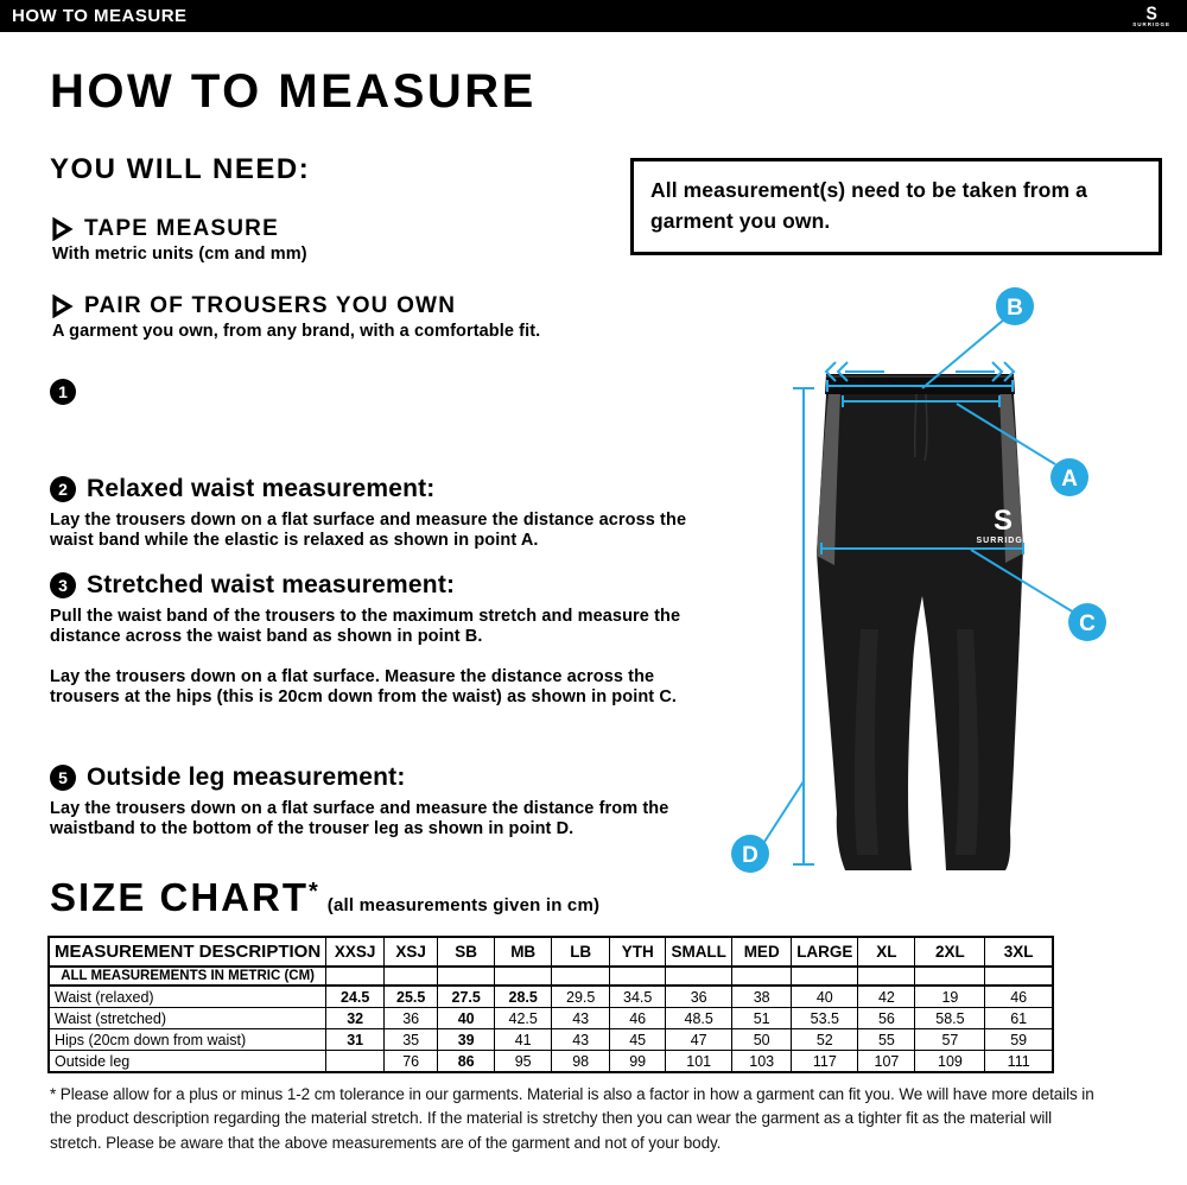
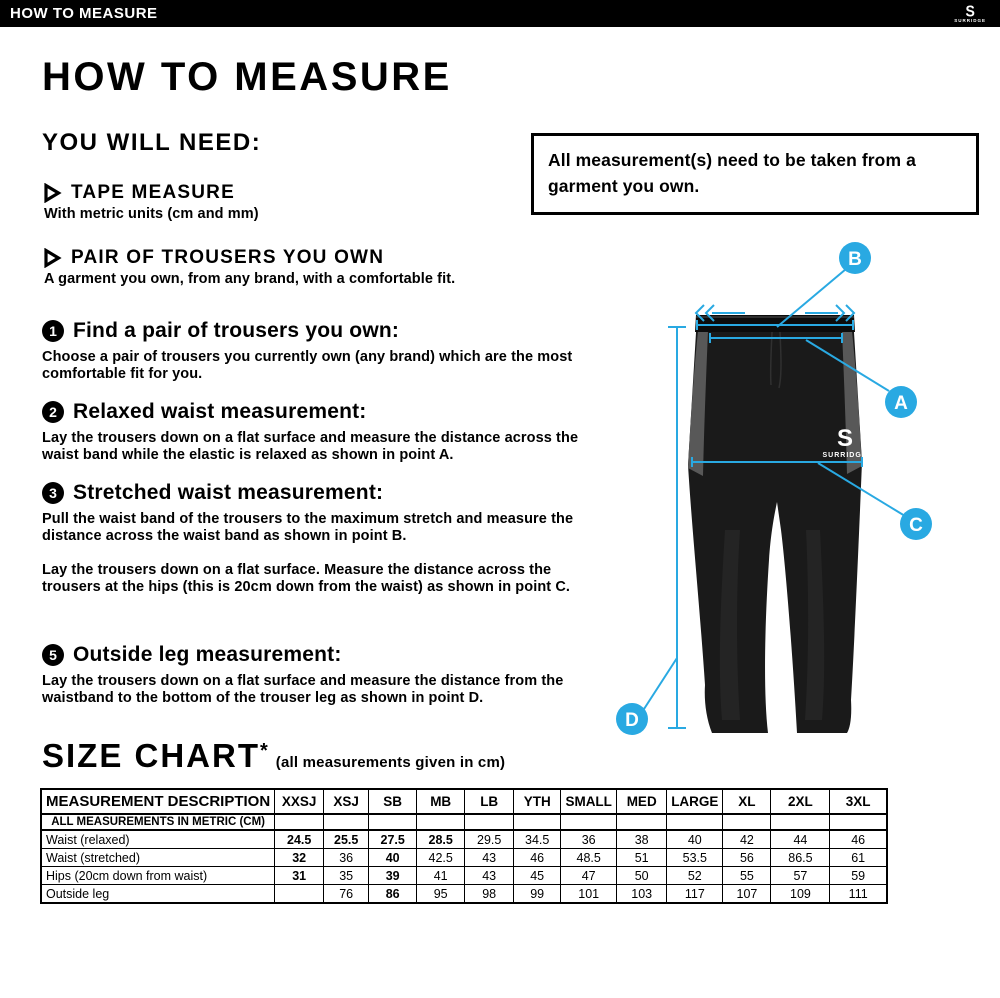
  HOW TO MEASURE
  S
  HOW TO MEASURE
  YOU WILL NEED:
  TAPE MEASURE
  With metric units (cm and mm)
  PAIR OF TROUSERS YOU OWN
  A garment you own, from any brand, with a comfortable fit.
  1
+ Find a pair of trousers you own:
+ Choose a pair of trousers you currently own (any brand) which are the most comfortable fit for you.
  2
  Relaxed waist measurement:
  Lay the trousers down on a flat surface and measure the distance across the waist band while the elastic is relaxed as shown in point A.
  3
  Stretched waist measurement:
  Pull the waist band of the trousers to the maximum stretch and measure the distance across the waist band as shown in point B.
  Lay the trousers down on a flat surface. Measure the distance across the trousers at the hips (this is 20cm down from the waist) as shown in point C.
  5
  Outside leg measurement:
  Lay the trousers down on a flat surface and measure the distance from the waistband to the bottom of the trouser leg as shown in point D.
  SIZE CHART
  *
  (all measurements given in cm)
  All measurement(s) need to be taken from a garment you own.
  S
  B
  A
  C
  D
  MEASUREMENT DESCRIPTION	XXSJ	XSJ	SB	MB	LB	YTH	SMALL	MED	LARGE	XL	2XL	3XL
  ALL MEASUREMENTS IN METRIC (CM)
- Waist (relaxed)	24.5	25.5	27.5	28.5	29.5	34.5	36	38	40	42	19	46
+ Waist (relaxed)	24.5	25.5	27.5	28.5	29.5	34.5	36	38	40	42	44	46
- Waist (stretched)	32	36	40	42.5	43	46	48.5	51	53.5	56	58.5	61
+ Waist (stretched)	32	36	40	42.5	43	46	48.5	51	53.5	56	86.5	61
  Hips (20cm down from waist)	31	35	39	41	43	45	47	50	52	55	57	59
  Outside leg		76	86	95	98	99	101	103	117	107	109	111
- * Please allow for a plus or minus 1-2 cm tolerance in our garments. Material is also a factor in how a garment can fit you. We will have more details in the product description regarding the material stretch. If the material is stretchy then you can wear the garment as a tighter fit as the material will stretch. Please be aware that the above measurements are of the garment and not of your body.
